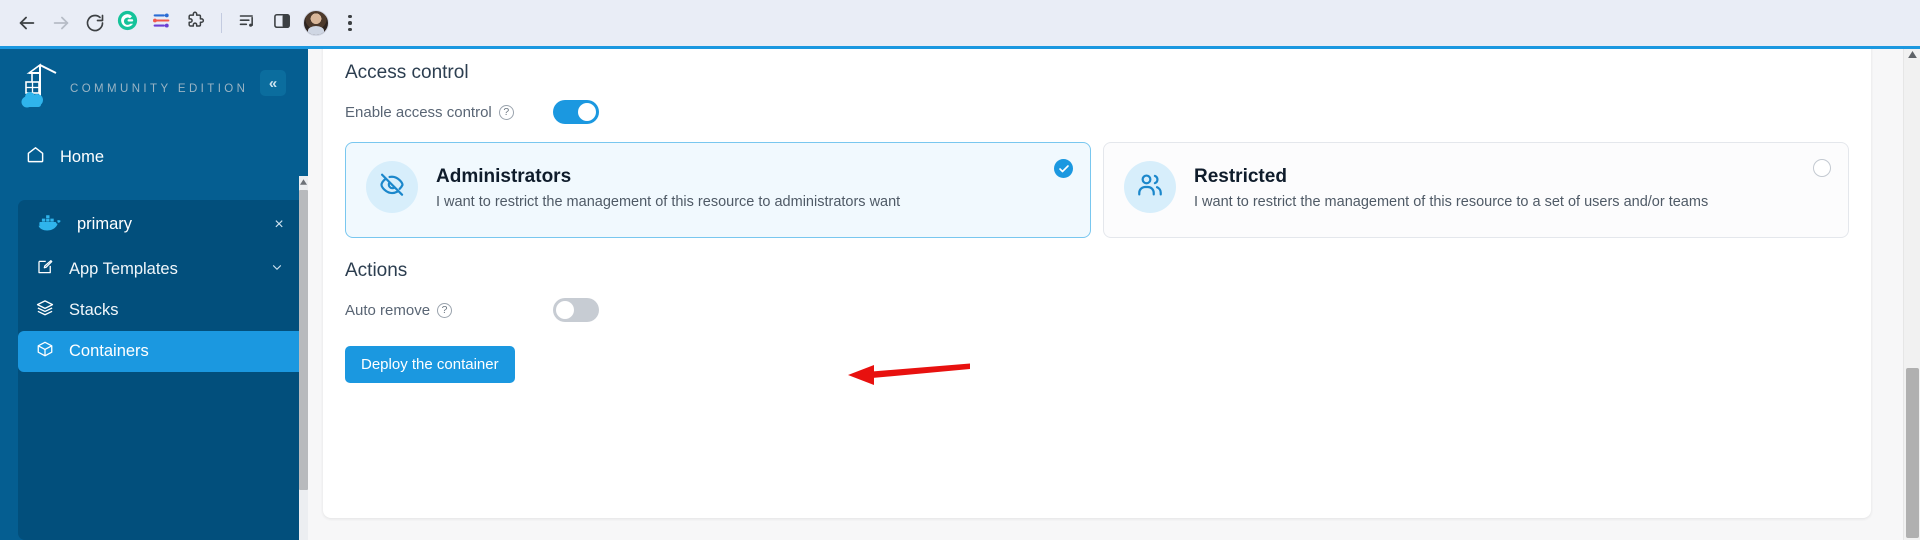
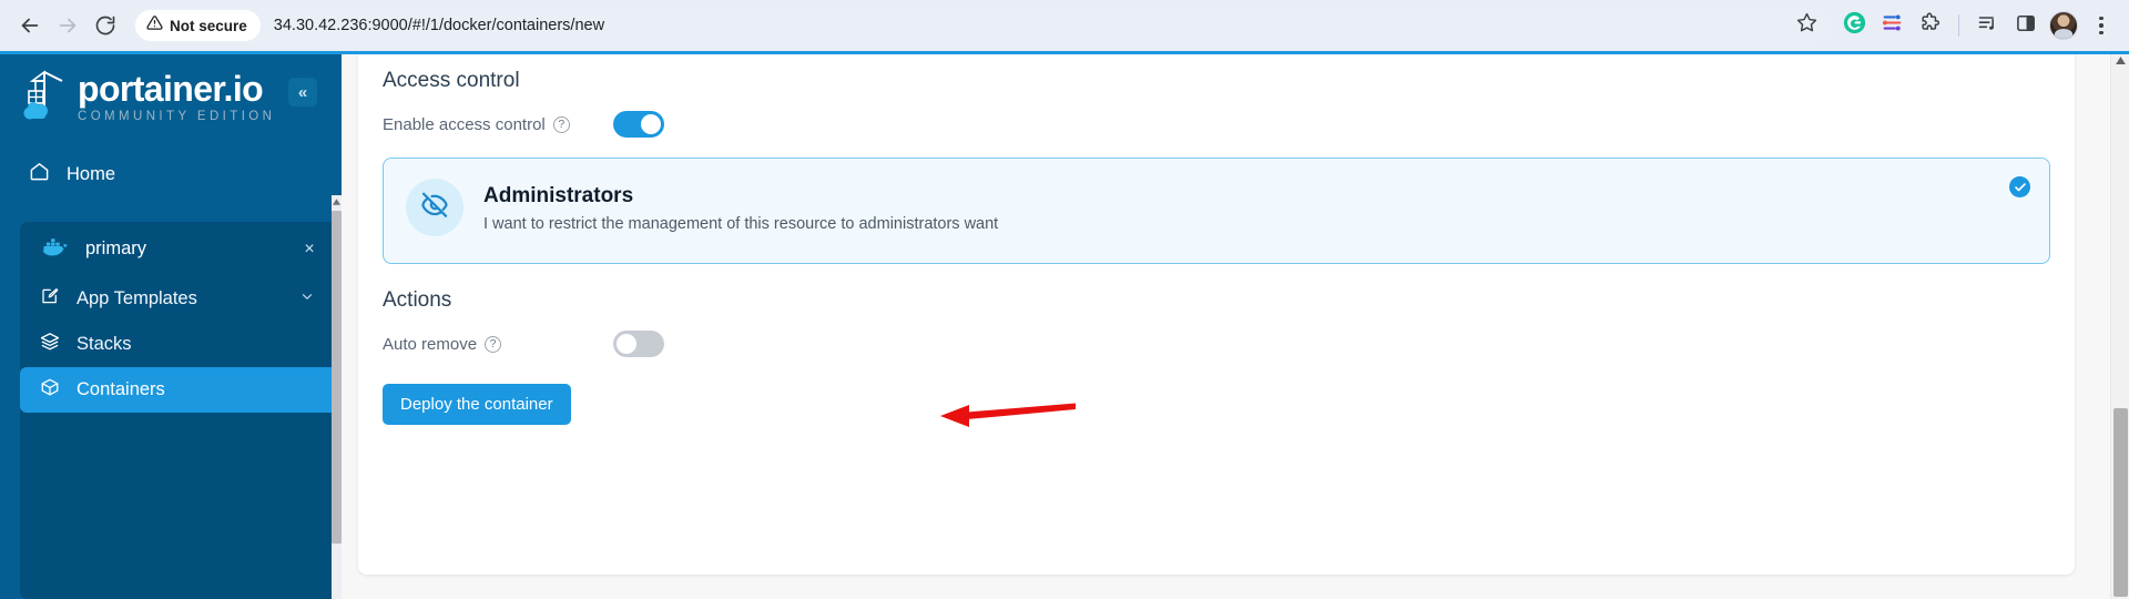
+ Not secure
+ 34.30.42.236:9000/#!/1/docker/containers/new
+ portainer.io
  COMMUNITY EDITION
  «
  Home
  primary
  ×
  App Templates
  Stacks
  Containers
  Access control
  Enable access control
  ?
  Administrators
  I want to restrict the management of this resource to administrators want
- Restricted
- I want to restrict the management of this resource to a set of users and/or teams
  Actions
  Auto remove
  ?
  Deploy the container
